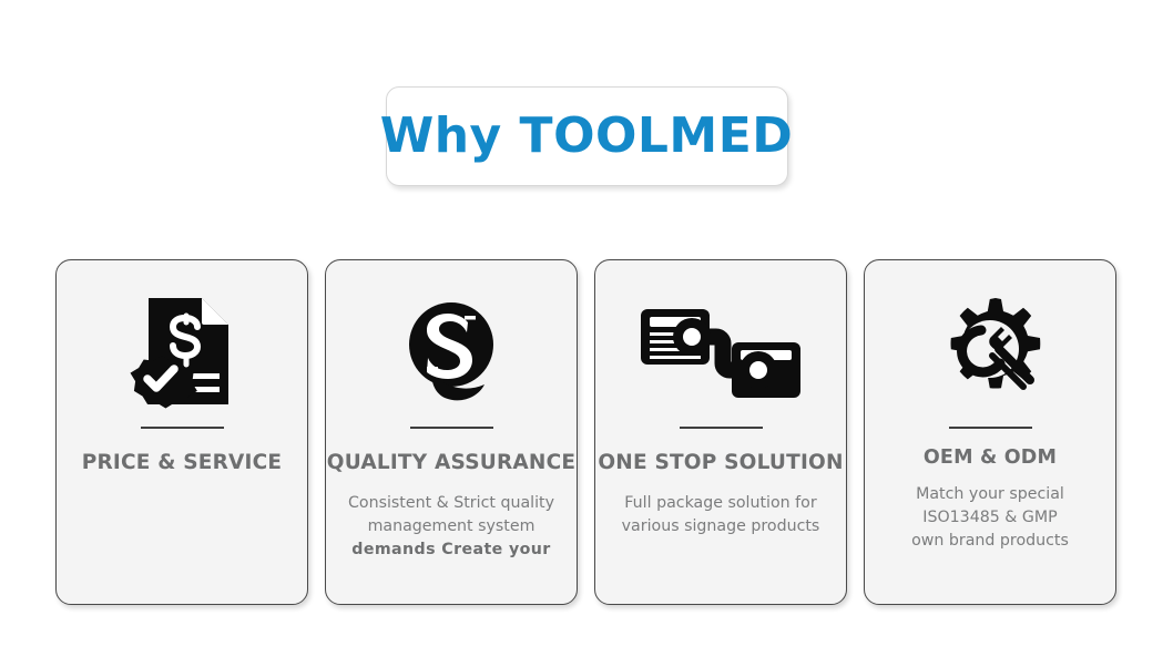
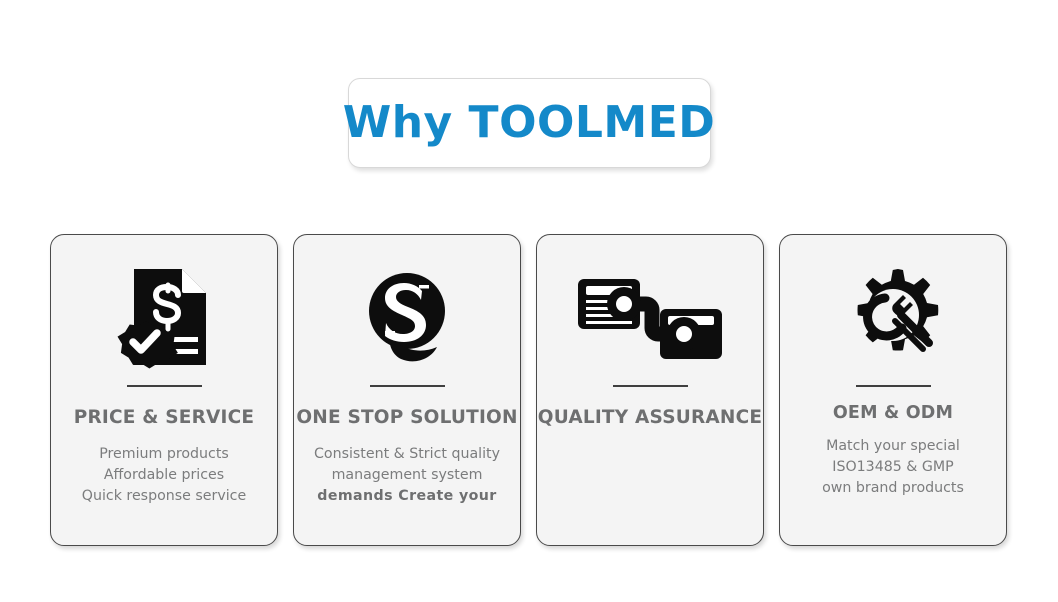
  Why TOOLMED
  PRICE & SERVICE
+ Premium products
+ Affordable prices
+ Quick response service
- QUALITY ASSURANCE
+ ONE STOP SOLUTION
  Consistent & Strict quality
  management system
  demands Create your
- ONE STOP SOLUTION
+ QUALITY ASSURANCE
- Full package solution for
- various signage products
  OEM & ODM
  Match your special
  ISO13485 & GMP
  own brand products
